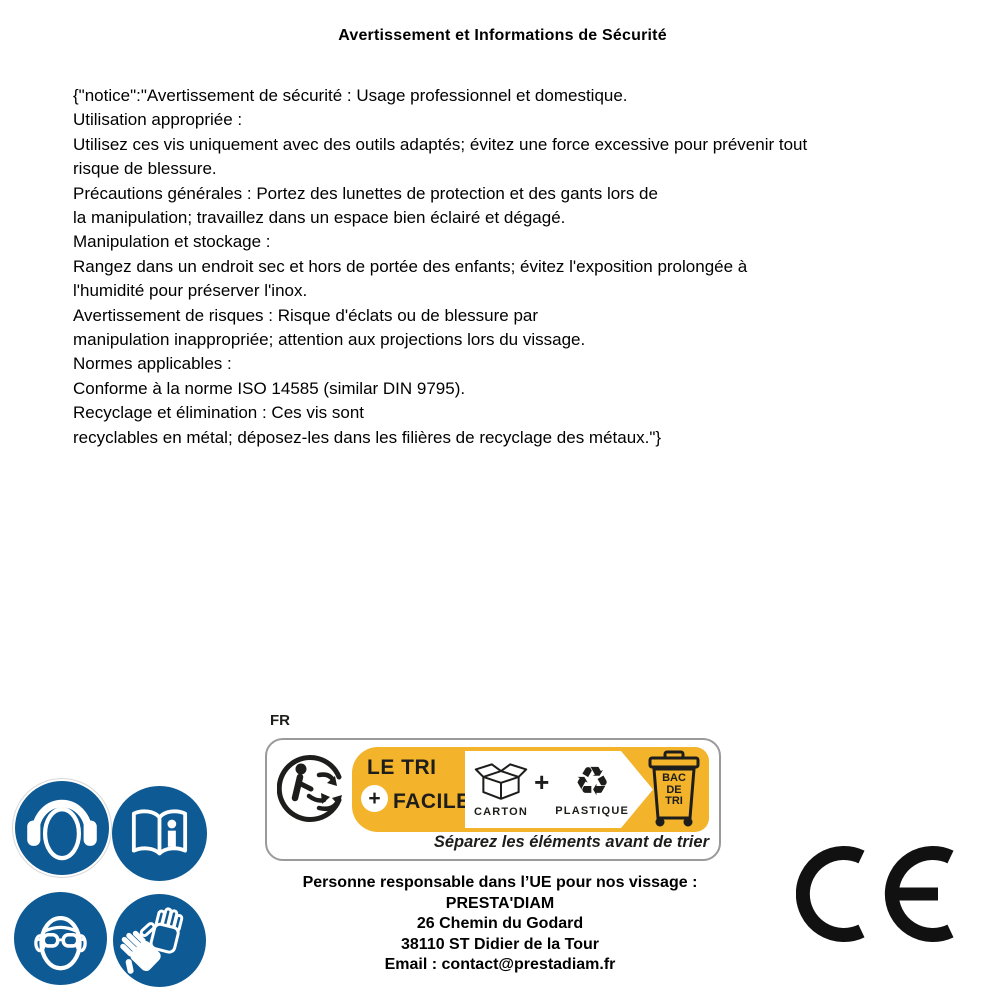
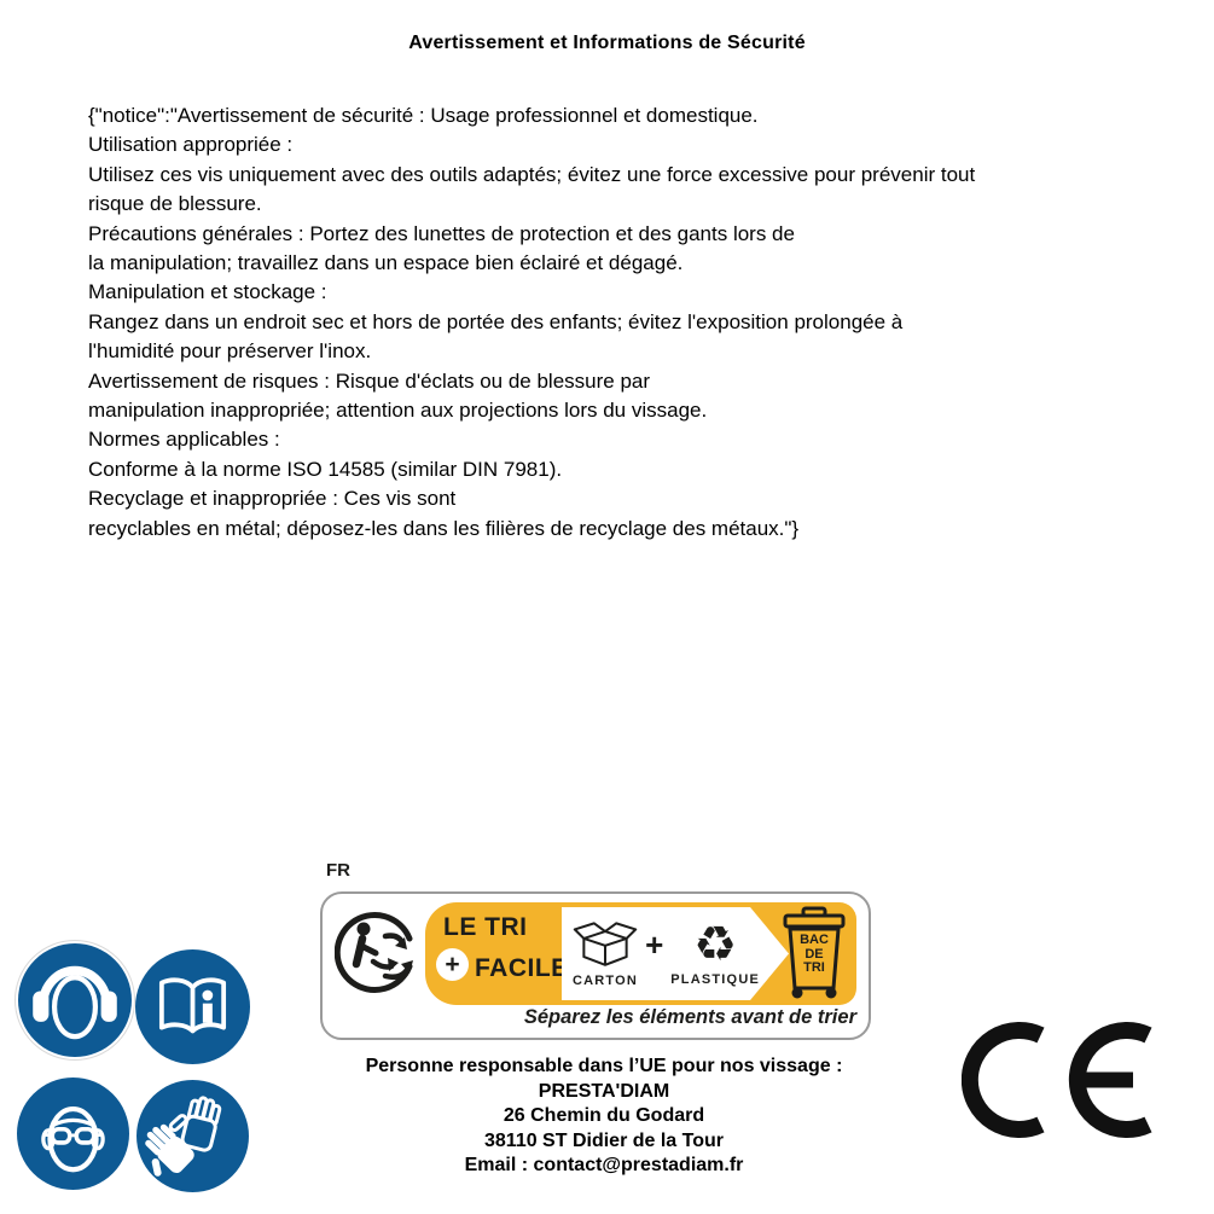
  Avertissement et Informations de Sécurité
  {"notice":"Avertissement de sécurité : Usage professionnel et domestique.
  Utilisation appropriée :
  Utilisez ces vis uniquement avec des outils adaptés; évitez une force excessive pour prévenir tout
  risque de blessure.
  Précautions générales : Portez des lunettes de protection et des gants lors de
  la manipulation; travaillez dans un espace bien éclairé et dégagé.
  Manipulation et stockage :
  Rangez dans un endroit sec et hors de portée des enfants; évitez l'exposition prolongée à
  l'humidité pour préserver l'inox.
  Avertissement de risques : Risque d'éclats ou de blessure par
  manipulation inappropriée; attention aux projections lors du vissage.
  Normes applicables :
- Conforme à la norme ISO 14585 (similar DIN 9795).
+ Conforme à la norme ISO 14585 (similar DIN 7981).
- Recyclage et élimination : Ces vis sont
+ Recyclage et inappropriée : Ces vis sont
  recyclables en métal; déposez-les dans les filières de recyclage des métaux."}
  FR
  LE TRI
  +
  FACILE
  CARTON
  +
  ♻
  PLASTIQUE
  BAC
  DE
  TRI
  Séparez les éléments avant de trier
  Personne responsable dans l’UE pour nos vissage :
  PRESTA'DIAM
  26 Chemin du Godard
  38110 ST Didier de la Tour
  Email : contact@prestadiam.fr
